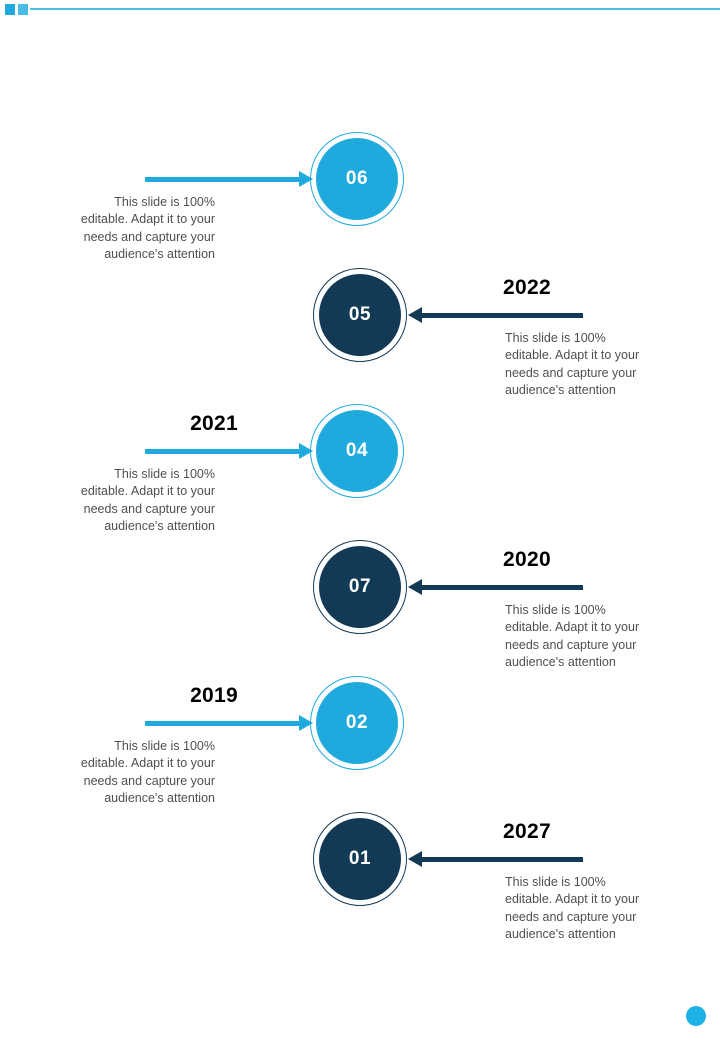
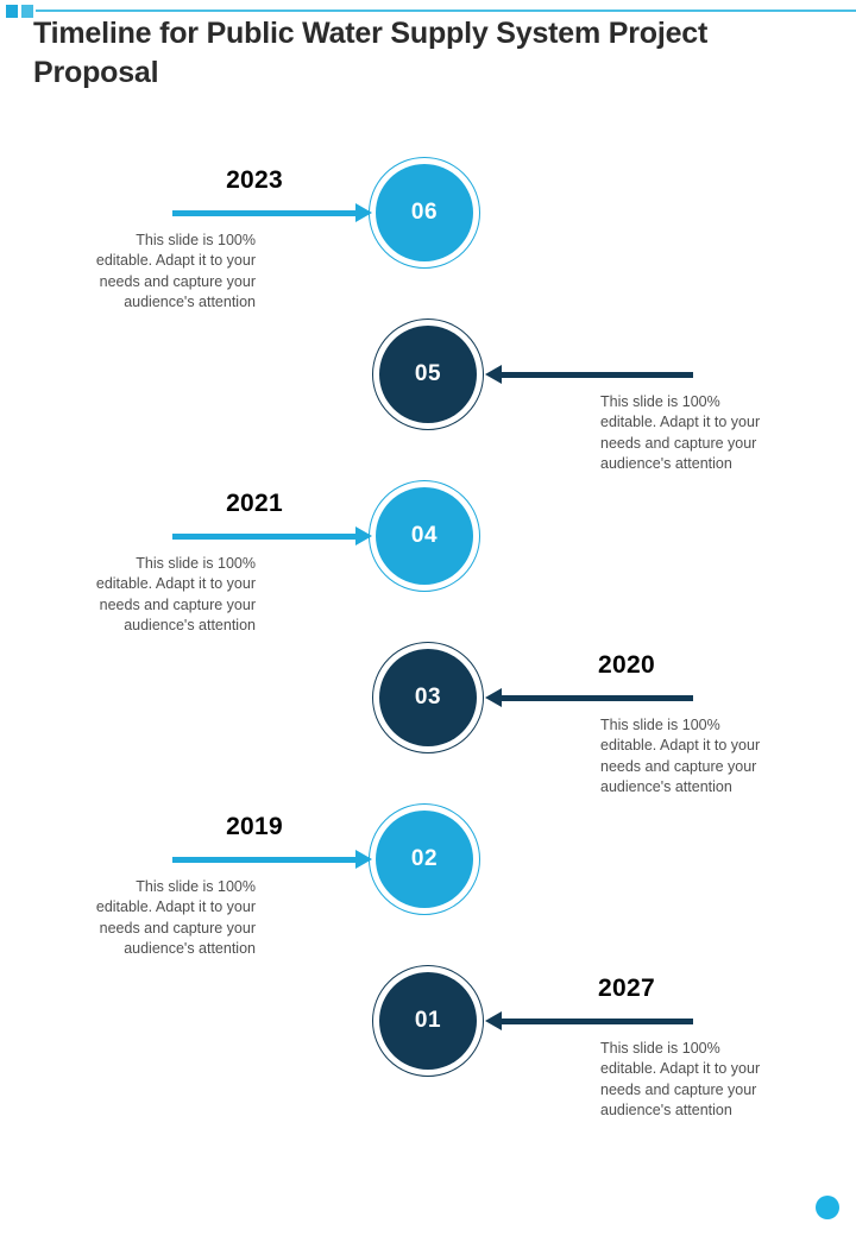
+ Timeline for Public Water Supply System Project Proposal
+ 2023
  This slide is 100% editable. Adapt it to your needs and capture your audience's attention
  06
- 2022
  This slide is 100% editable. Adapt it to your needs and capture your audience's attention
  05
  2021
  This slide is 100% editable. Adapt it to your needs and capture your audience's attention
  04
  2020
  This slide is 100% editable. Adapt it to your needs and capture your audience's attention
- 07
+ 03
  2019
  This slide is 100% editable. Adapt it to your needs and capture your audience's attention
  02
  2027
  This slide is 100% editable. Adapt it to your needs and capture your audience's attention
  01
